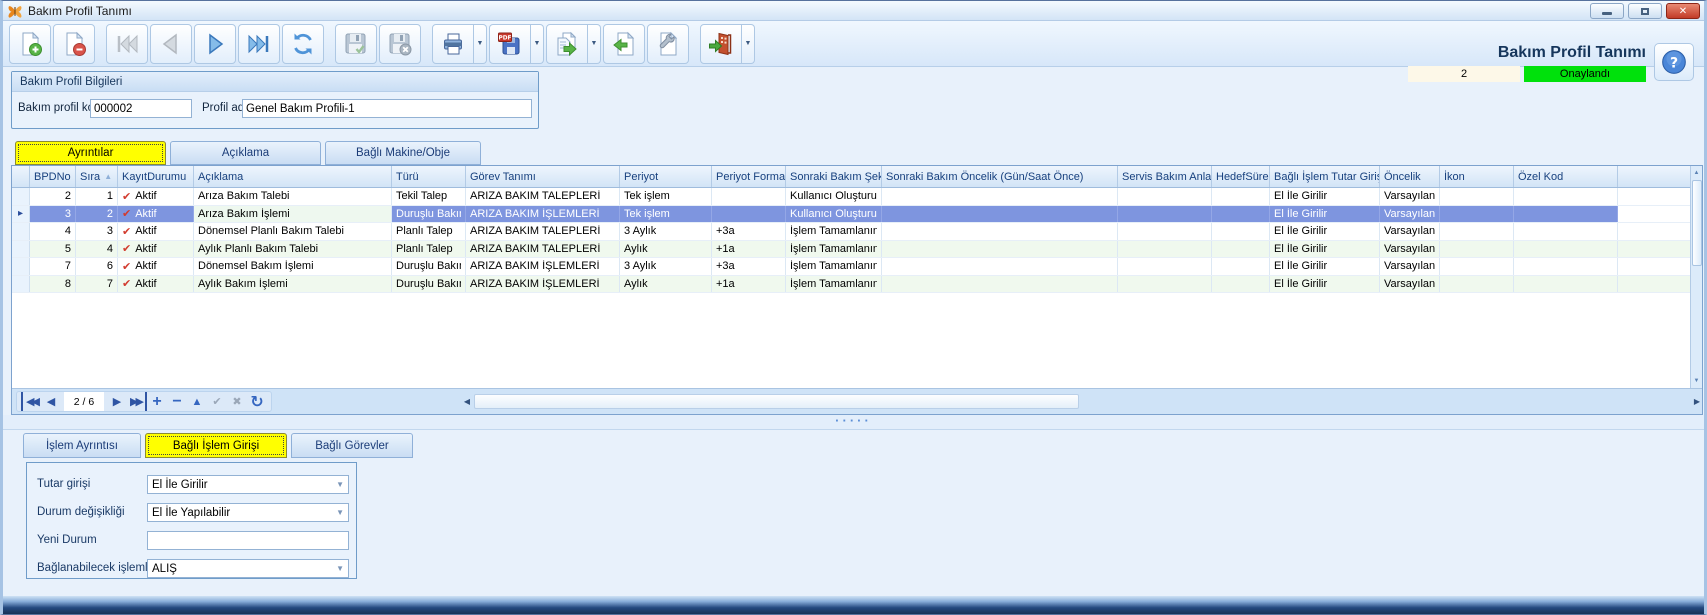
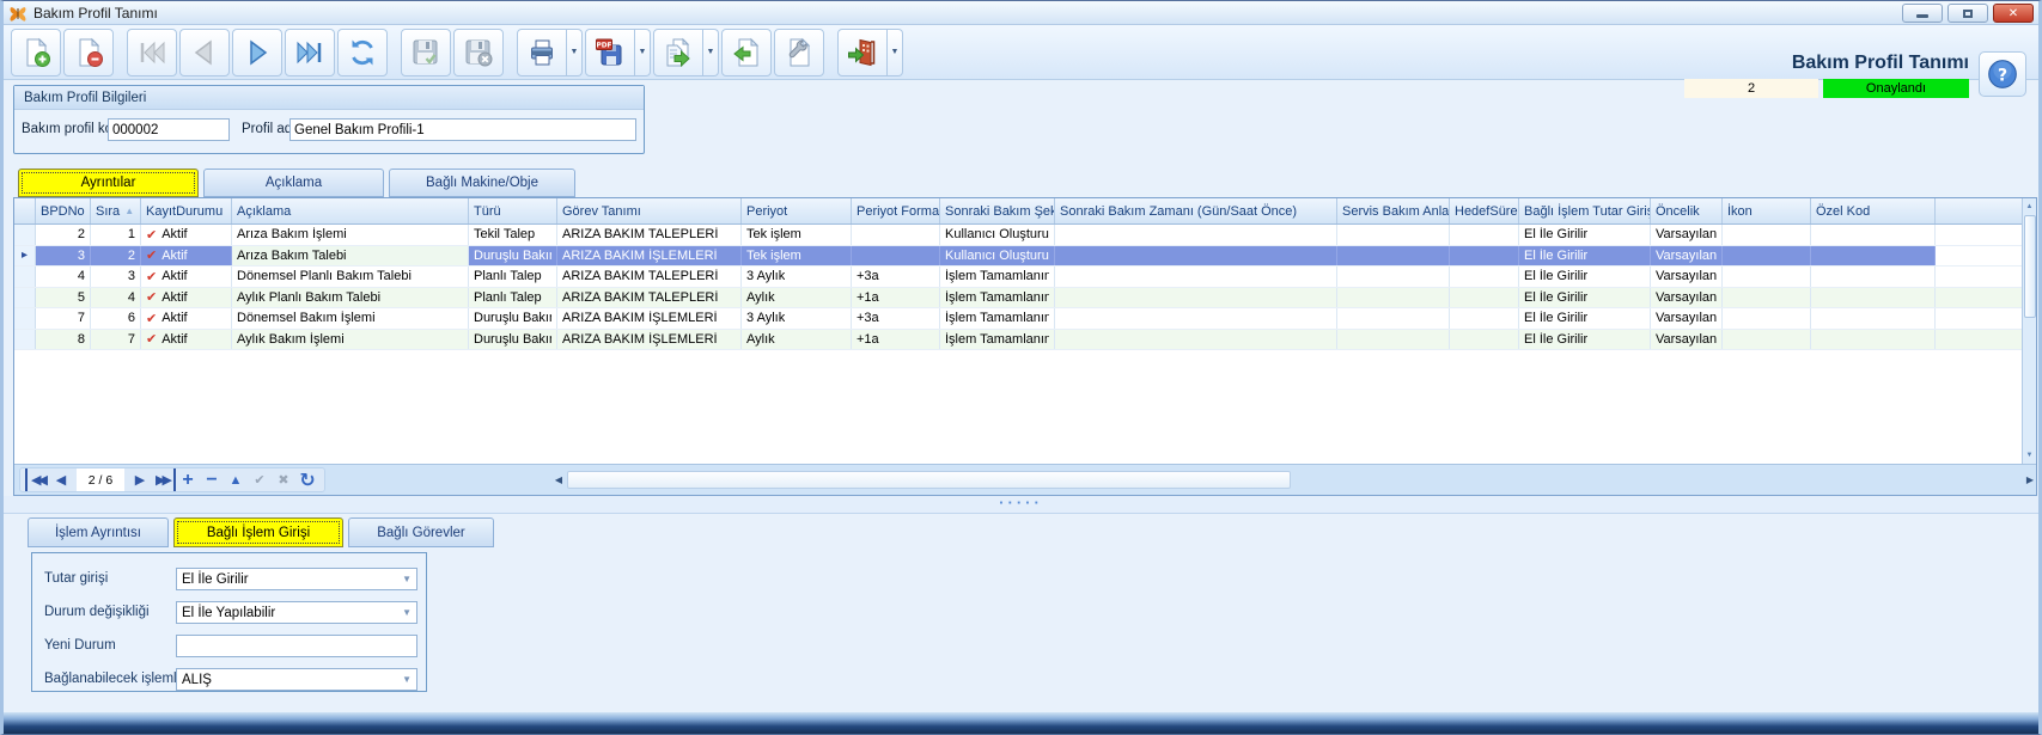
  Bakım Profil Tanımı
  ✕
  Bakım Profil Tanımı
  2
  Onaylandı
  ?
  Bakım Profil Bilgileri
  Bakım profil k
  000002
  Profil ad
  Genel Bakım Profili-1
  Ayrıntılar
  Açıklama
  Bağlı Makine/Obje
  BPDNo
  Sıra
  ▲
  KayıtDurumu
  Açıklama
  Türü
  Görev Tanımı
  Periyot
  Periyot Forma
  Sonraki Bakım Şek
- Sonraki Bakım Öncelik (Gün/Saat Önce)
+ Sonraki Bakım Zamanı (Gün/Saat Önce)
  Servis Bakım Anla
  HedefSüre
  Bağlı İşlem Tutar Giri
  Öncelik
  İkon
  Özel Kod
  2
  1
  ✔
  Aktif
- Arıza Bakım Talebi
+ Arıza Bakım İşlemi
  Tekil Talep
  ARIZA BAKIM TALEPLERİ
  Tek işlem
  Kullanıcı Oluşturu
  El İle Girilir
  Varsayılan
  ▸
  3
  2
  ✔
  Aktif
- Arıza Bakım İşlemi
+ Arıza Bakım Talebi
  Duruşlu Bakı
  ARIZA BAKIM İŞLEMLERİ
  Tek işlem
  Kullanıcı Oluşturu
  El İle Girilir
  Varsayılan
  4
  3
  ✔
  Aktif
  Dönemsel Planlı Bakım Talebi
  Planlı Talep
  ARIZA BAKIM TALEPLERİ
  3 Aylık
  +3a
  İşlem Tamamlanın
  El İle Girilir
  Varsayılan
  5
  4
  ✔
  Aktif
  Aylık Planlı Bakım Talebi
  Planlı Talep
  ARIZA BAKIM TALEPLERİ
  Aylık
  +1a
  İşlem Tamamlanın
  El İle Girilir
  Varsayılan
  7
  6
  ✔
  Aktif
  Dönemsel Bakım İşlemi
  Duruşlu Bakı
  ARIZA BAKIM İŞLEMLERİ
  3 Aylık
  +3a
  İşlem Tamamlanın
  El İle Girilir
  Varsayılan
  8
  7
  ✔
  Aktif
  Aylık Bakım İşlemi
  Duruşlu Bakı
  ARIZA BAKIM İŞLEMLERİ
  Aylık
  +1a
  İşlem Tamamlanın
  El İle Girilir
  Varsayılan
  ◀◀
  ◀
  2 / 6
  ▶
  ▶▶
  +
  −
  ▲
  ✔
  ✖
  ↻
  ◀
  ▶
  ·····
  İşlem Ayrıntısı
  Bağlı İşlem Girişi
  Bağlı Görevler
  Tutar girişi
  El İle Girilir
  ▼
  Durum değişikliği
  El İle Yapılabilir
  ▼
  Yeni Durum
  Bağlanabilecek işlem
  ALIŞ
  ▼
